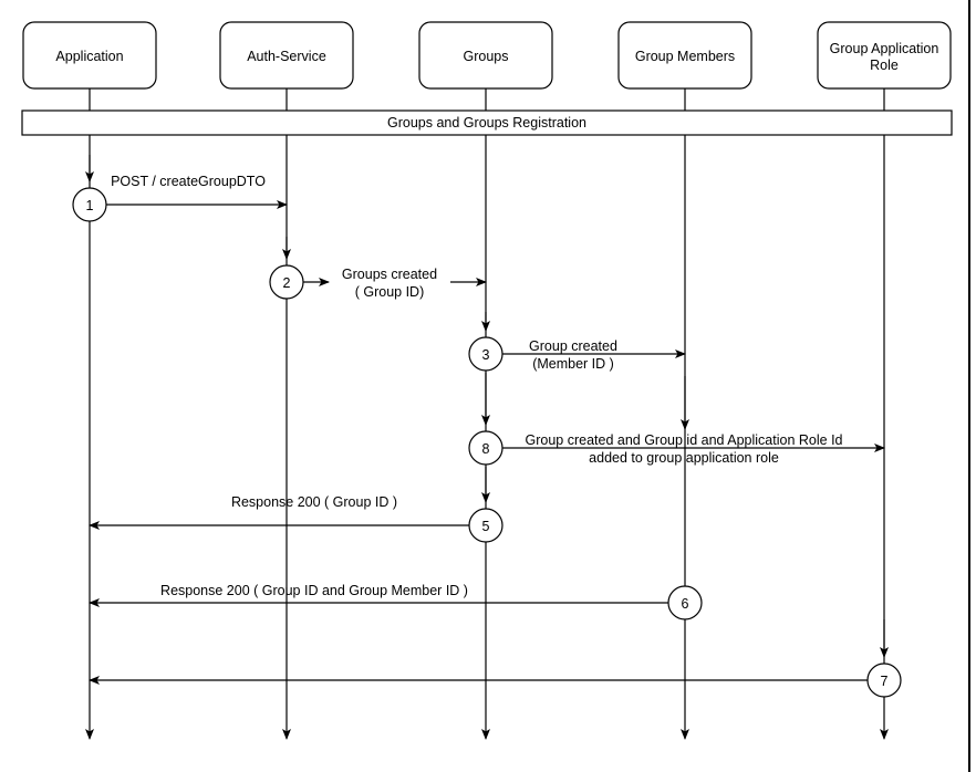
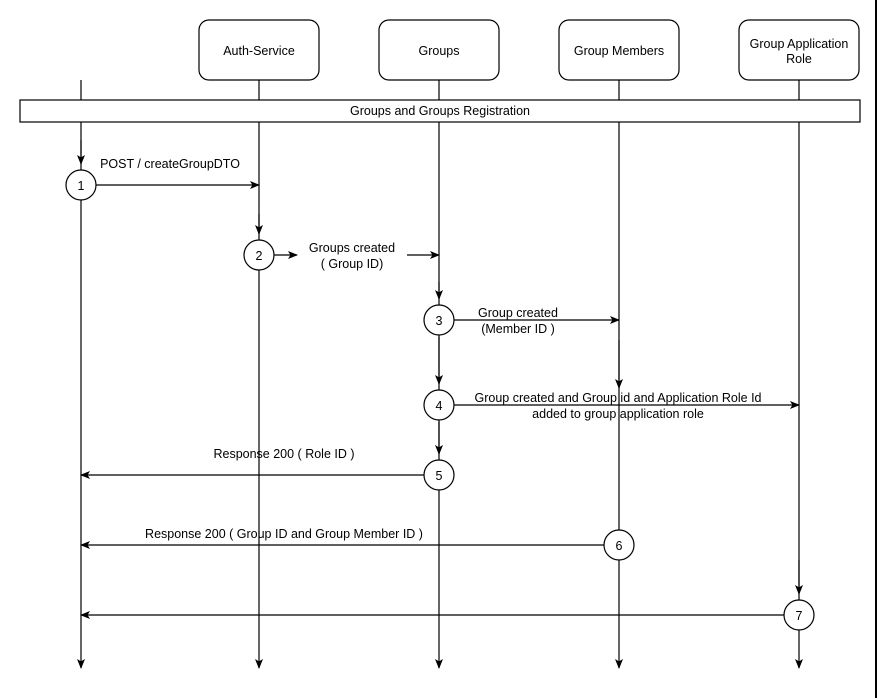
- Application
  Auth-Service
  Groups
  Group Members
  Group Application
  Role
  Groups and Groups Registration
  1
  POST / createGroupDTO
  2
  Groups created
  ( Group ID)
  3
  Group created
  (Member ID )
- 8
+ 4
  Group created and Group id and Application Role Id
  added to group application role
  5
- Response 200 ( Group ID )
+ Response 200 ( Role ID )
  6
  Response 200 ( Group ID and Group Member ID )
  7
